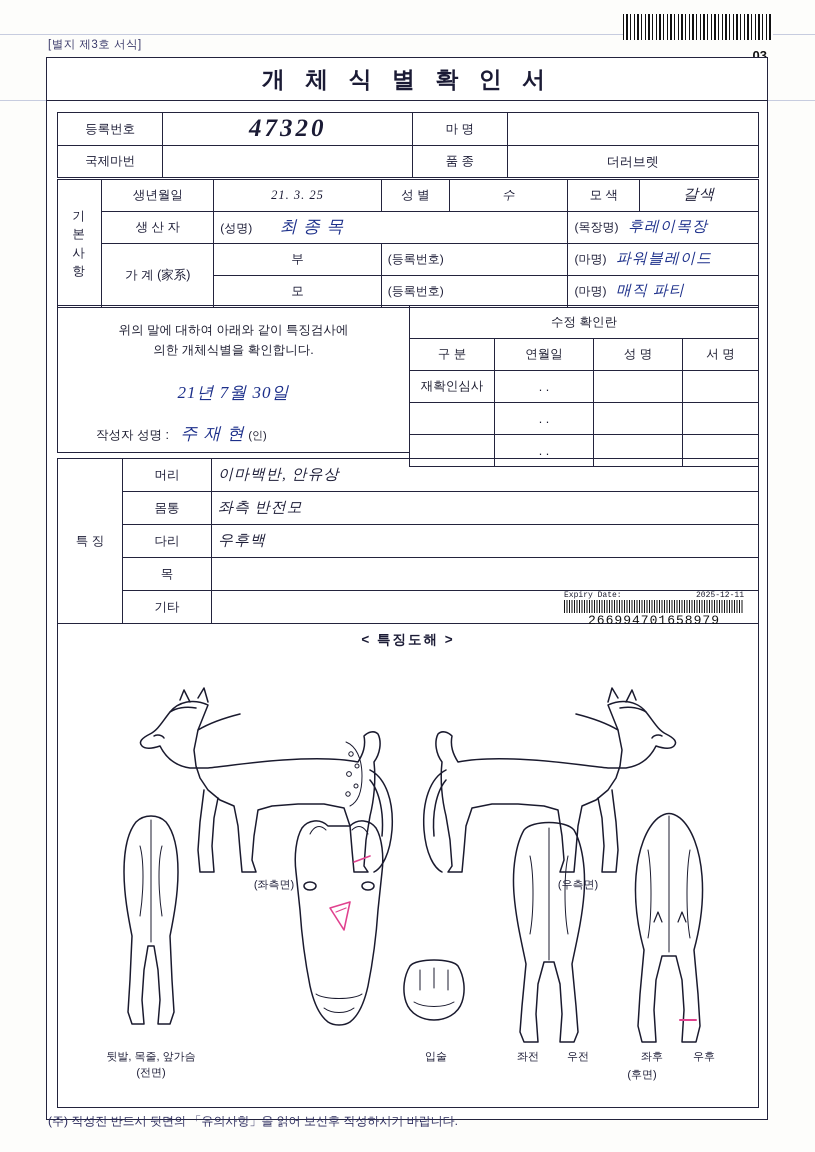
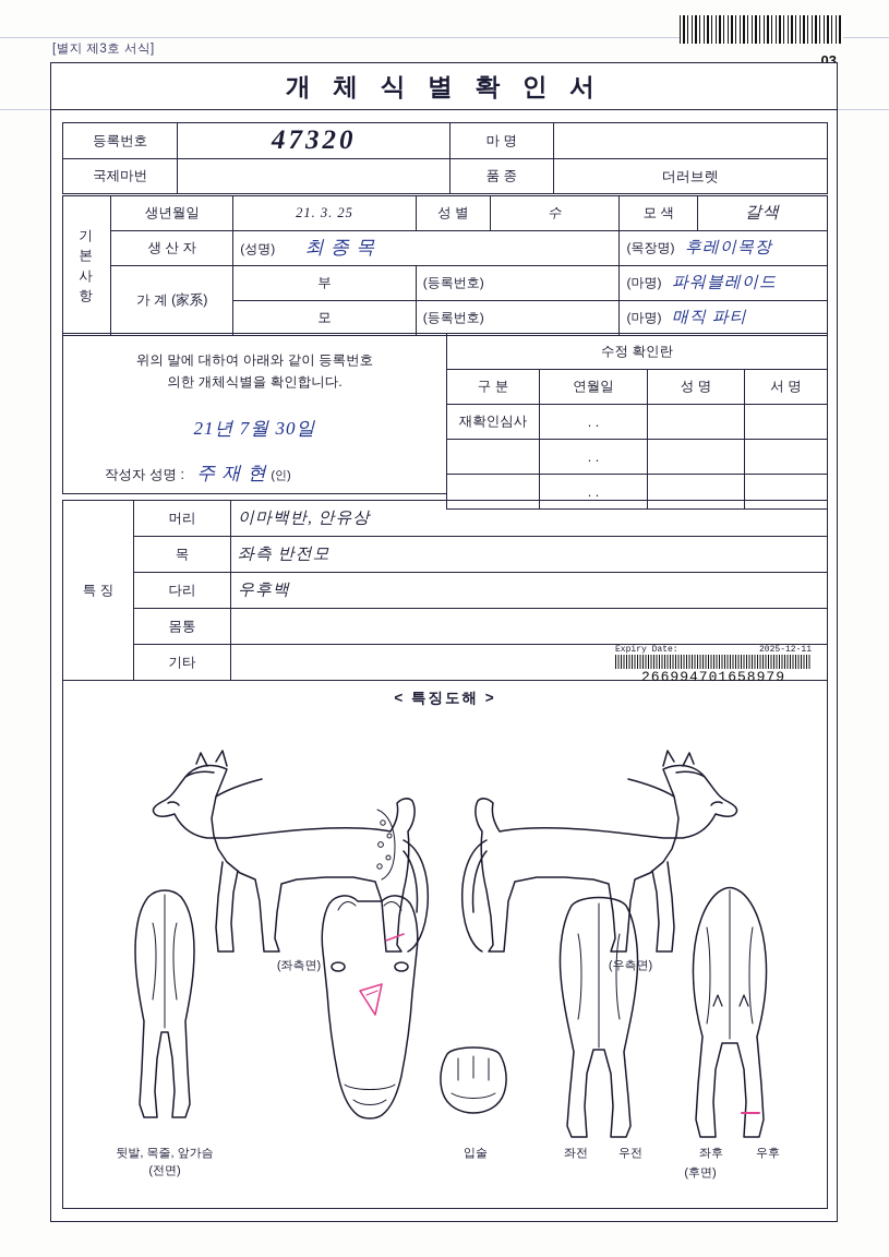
  [별지 제3호 서식]
  03
  개 체 식 별 확 인 서
  등록번호	47320	마 명
  국제마번		품 종	더러브렛
  기 본 사 항	생년월일	21. 3. 25	성 별	수	모 색	갈색
  생 산 자	(성명) 최 종 목	(목장명) 후레이목장
  가 계 (家系)	부	(등록번호)	(마명) 파워블레이드
  모	(등록번호)	(마명) 매직 파티
- 위의 말에 대하여 아래와 같이 특징검사에
+ 위의 말에 대하여 아래와 같이 등록번호
  의한 개체식별을 확인합니다.
  21년 7월 30일
  작성자 성명 : 주 재 현 (인)
  수정 확인란
  구 분	연월일	성 명	서 명
  재확인심사	. .
  	. .
  	. .
  특 징	머리	이마백반, 안유상
- 몸통	좌측 반전모
+ 목	좌측 반전모
  다리	우후백
- 목
+ 몸통
  기타
  Expiry Date:
  2025-12-11
  266994701658979
  < 특징도해 >
  (좌측면)
  (우측면)
  뒷발, 목줄, 앞가슴
  (전면)
  입술
  좌전
  우전
  좌후
  우후
  (후면)
- (주) 작성전 반드시 뒷면의 「유의사항」을 읽어 보신후 작성하시기 바랍니다.
